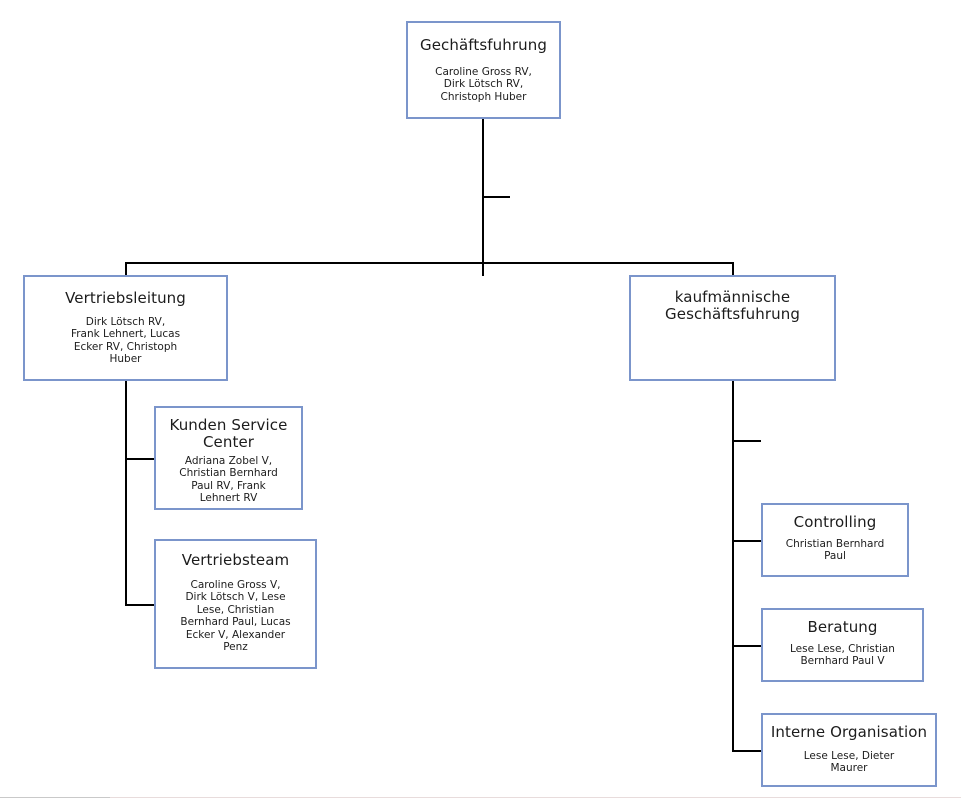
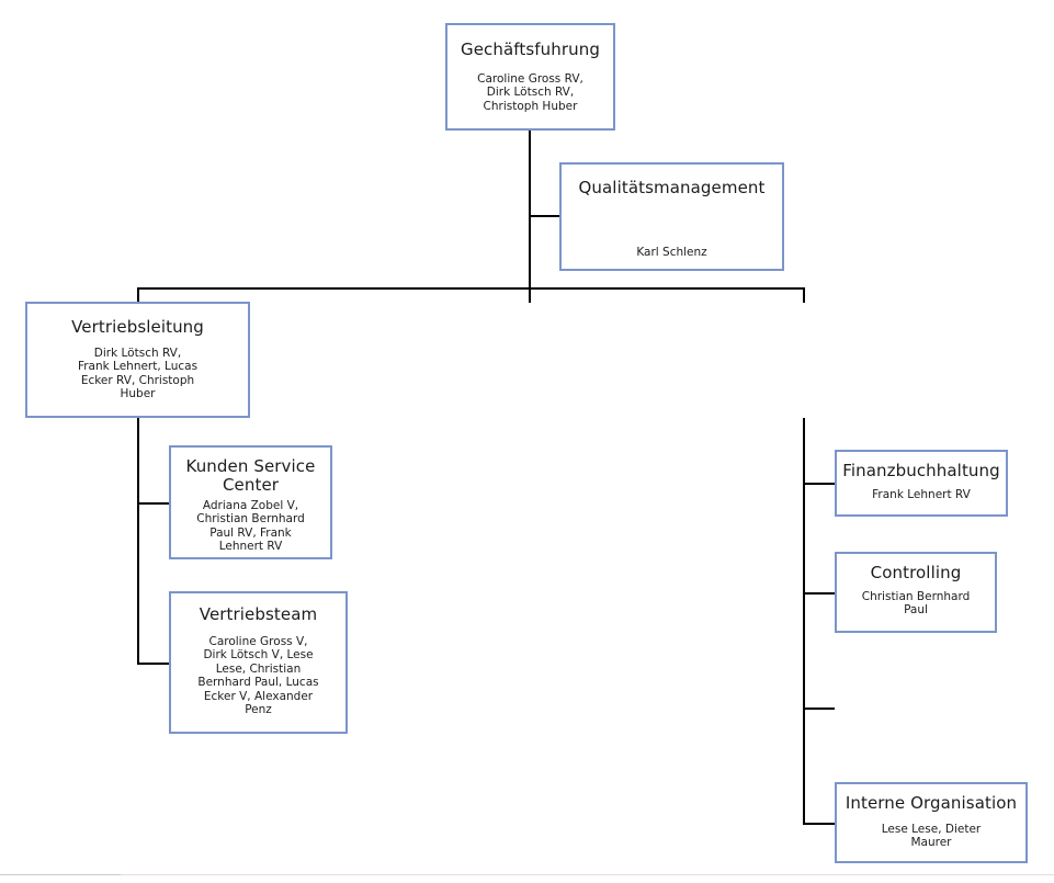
  Gechäftsfuhrung
  Caroline Gross RV,
  Dirk Lötsch RV,
  Christoph Huber
+ Qualitätsmanagement
+ Karl Schlenz
  Vertriebsleitung
  Dirk Lötsch RV,
  Frank Lehnert, Lucas
  Ecker RV, Christoph
  Huber
- kaufmännische
- Geschäftsfuhrung
  Kunden Service
  Center
  Adriana Zobel V,
  Christian Bernhard
  Paul RV, Frank
  Lehnert RV
  Vertriebsteam
  Caroline Gross V,
  Dirk Lötsch V, Lese
  Lese, Christian
  Bernhard Paul, Lucas
  Ecker V, Alexander
  Penz
+ Finanzbuchhaltung
+ Frank Lehnert RV
  Controlling
  Christian Bernhard
  Paul
- Beratung
- Lese Lese, Christian
- Bernhard Paul V
  Interne Organisation
  Lese Lese, Dieter
  Maurer
